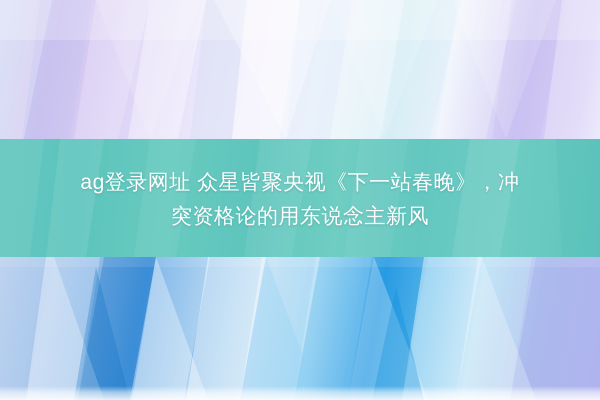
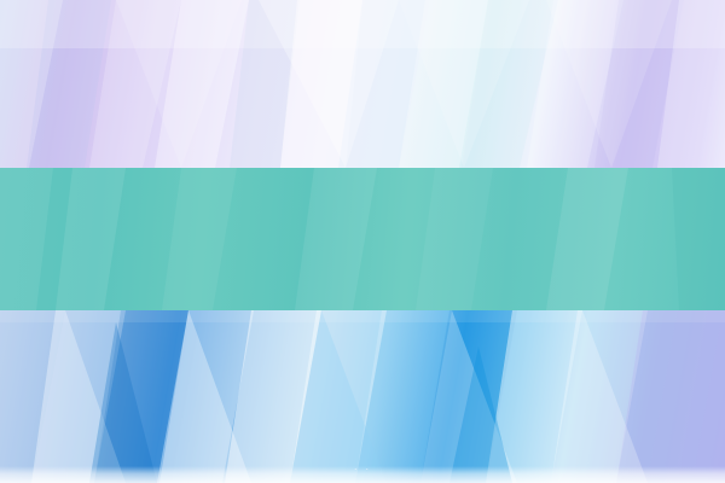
- ag登录网址 众星皆聚央视《下一站春晚》，冲
- 突资格论的用东说念主新风
  · ·
